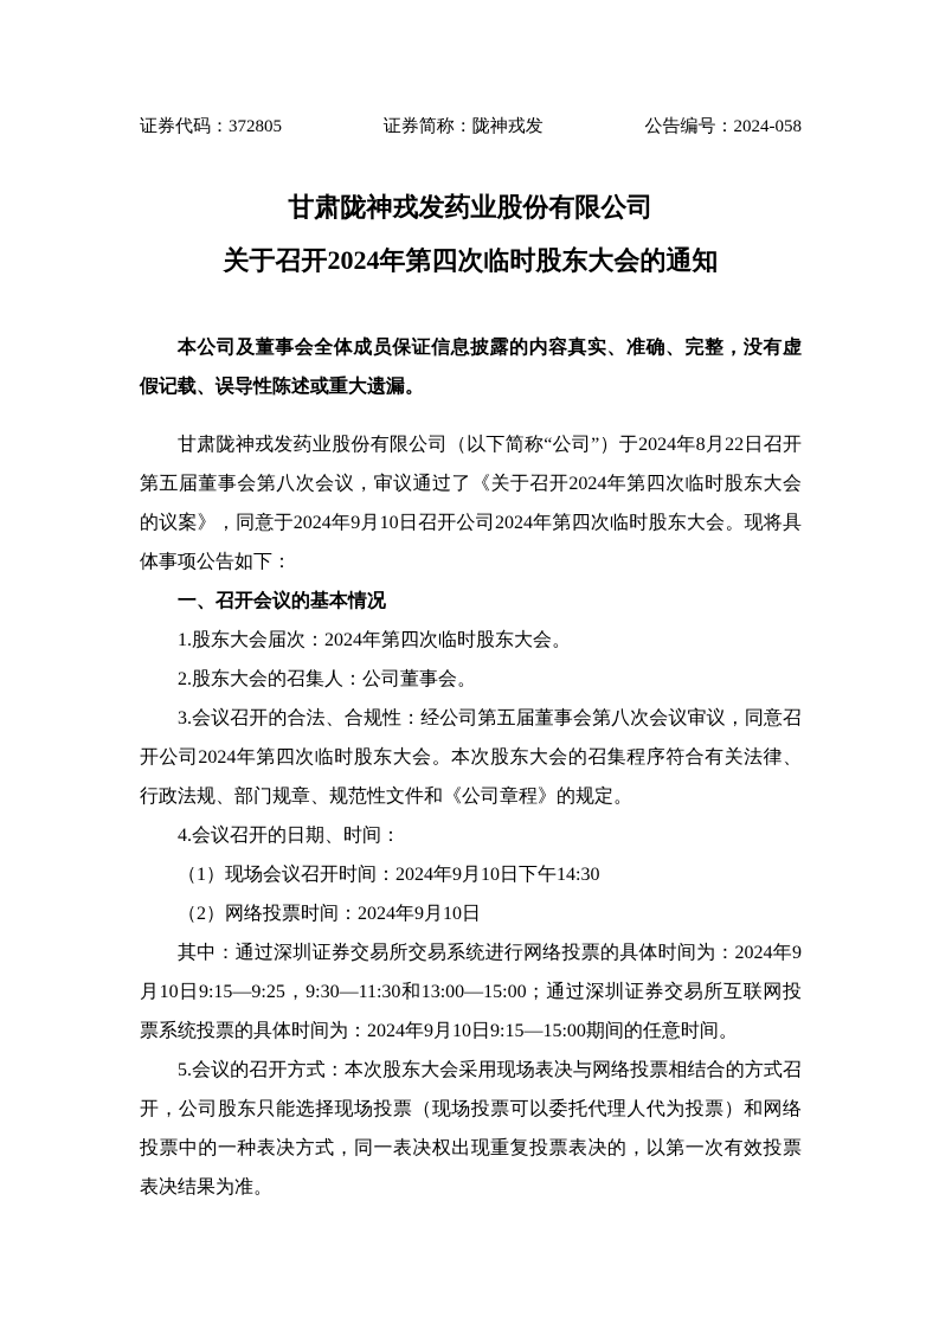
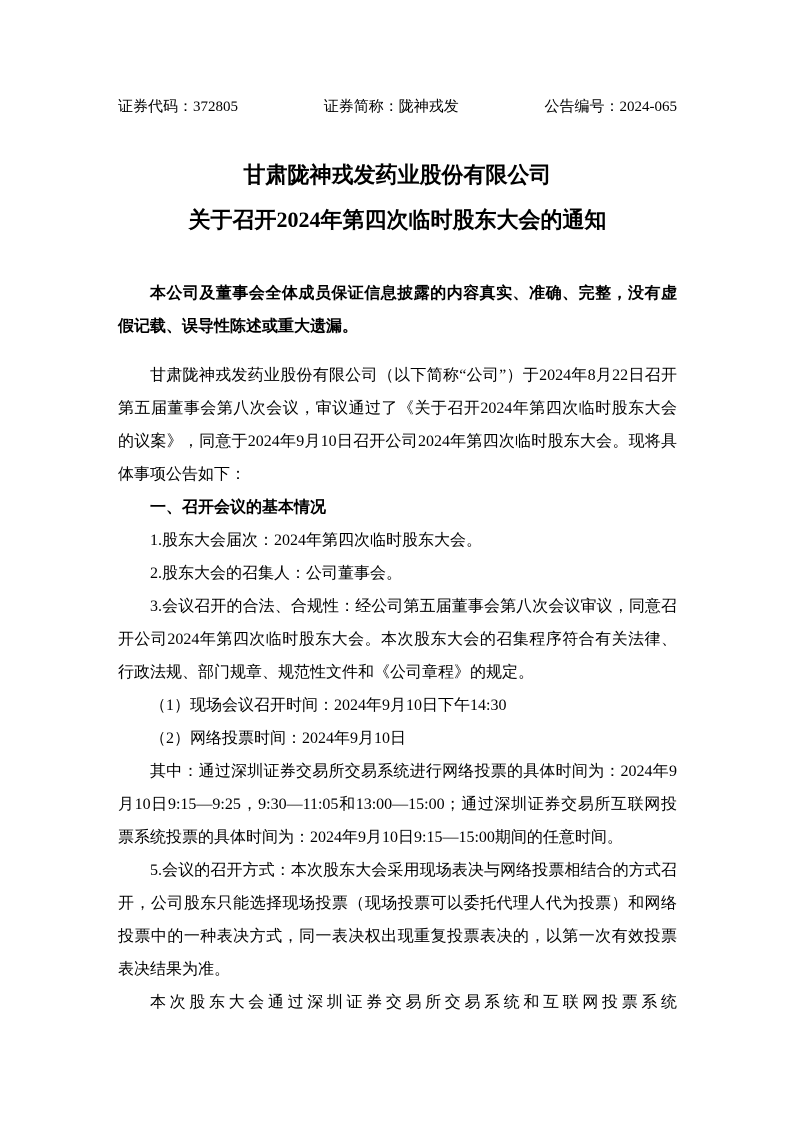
  证券代码：372805
  证券简称：陇神戎发
- 公告编号：2024-058
+ 公告编号：2024-065
  甘肃陇神戎发药业股份有限公司
  关于召开2024年第四次临时股东大会的通知
  本公司及董事会全体成员保证信息披露的内容真实、准确、完整，没有虚假记载、误导性陈述或重大遗漏。
  甘肃陇神戎发药业股份有限公司（以下简称“公司”）于2024年8月22日召开第五届董事会第八次会议，审议通过了《关于召开2024年第四次临时股东大会的议案》，同意于2024年9月10日召开公司2024年第四次临时股东大会。现将具体事项公告如下：
  一、召开会议的基本情况
  1.股东大会届次：2024年第四次临时股东大会。
  2.股东大会的召集人：公司董事会。
  3.会议召开的合法、合规性：经公司第五届董事会第八次会议审议，同意召开公司2024年第四次临时股东大会。本次股东大会的召集程序符合有关法律、行政法规、部门规章、规范性文件和《公司章程》的规定。
- 4.会议召开的日期、时间：
  （1）现场会议召开时间：2024年9月10日下午14:30
  （2）网络投票时间：2024年9月10日
- 其中：通过深圳证券交易所交易系统进行网络投票的具体时间为：2024年9月10日9:15—9:25，9:30—11:30和13:00—15:00；通过深圳证券交易所互联网投票系统投票的具体时间为：2024年9月10日9:15—15:00期间的任意时间。
+ 其中：通过深圳证券交易所交易系统进行网络投票的具体时间为：2024年9月10日9:15—9:25，9:30—11:05和13:00—15:00；通过深圳证券交易所互联网投票系统投票的具体时间为：2024年9月10日9:15—15:00期间的任意时间。
  5.会议的召开方式：本次股东大会采用现场表决与网络投票相结合的方式召开，公司股东只能选择现场投票（现场投票可以委托代理人代为投票）和网络投票中的一种表决方式，同一表决权出现重复投票表决的，以第一次有效投票表决结果为准。
+ 本次股东大会通过深圳证券交易所交易系统和互联网投票系统
